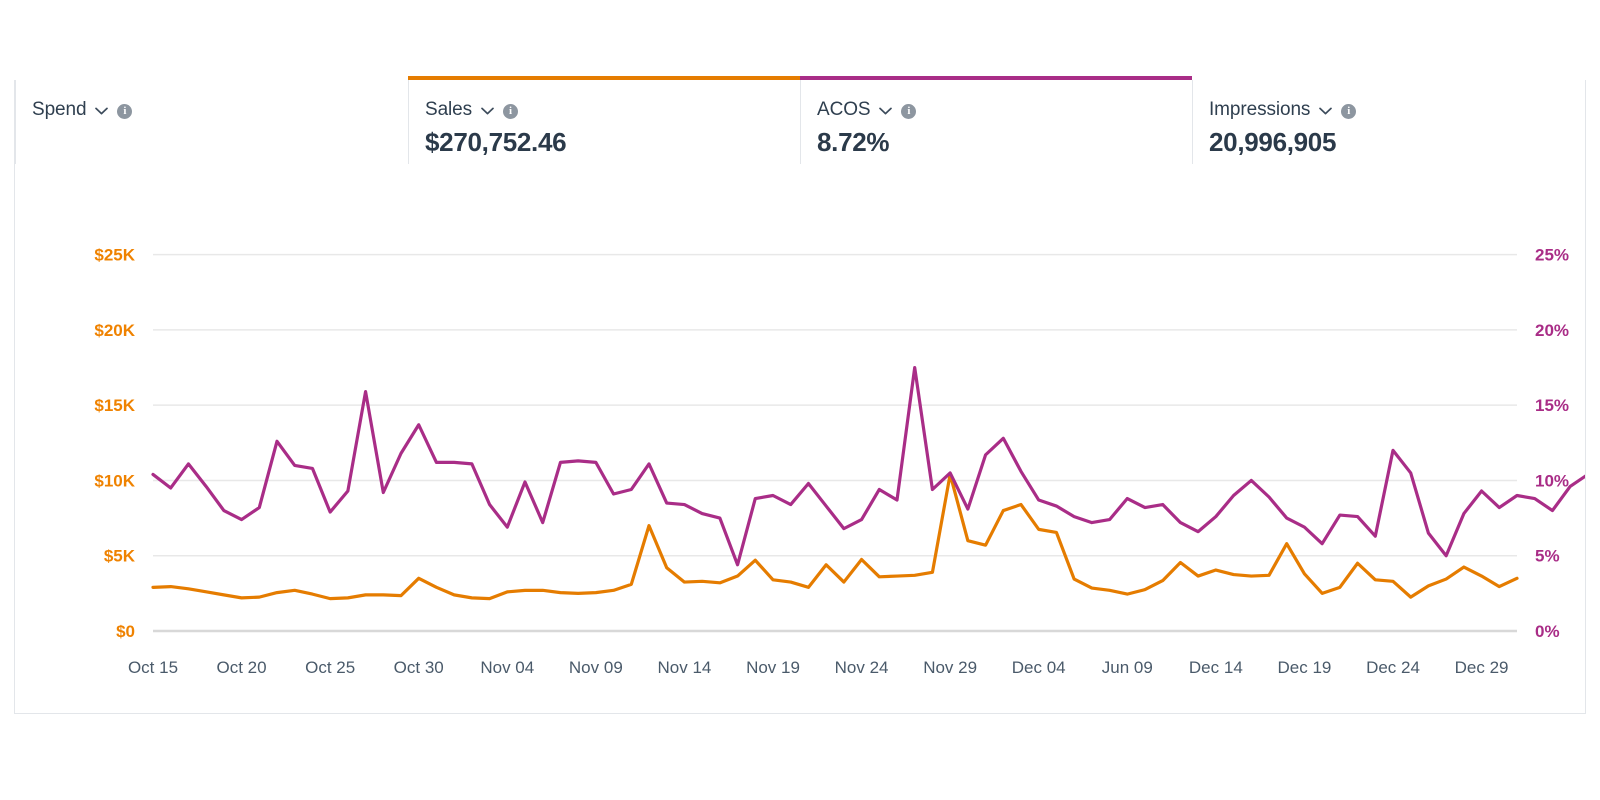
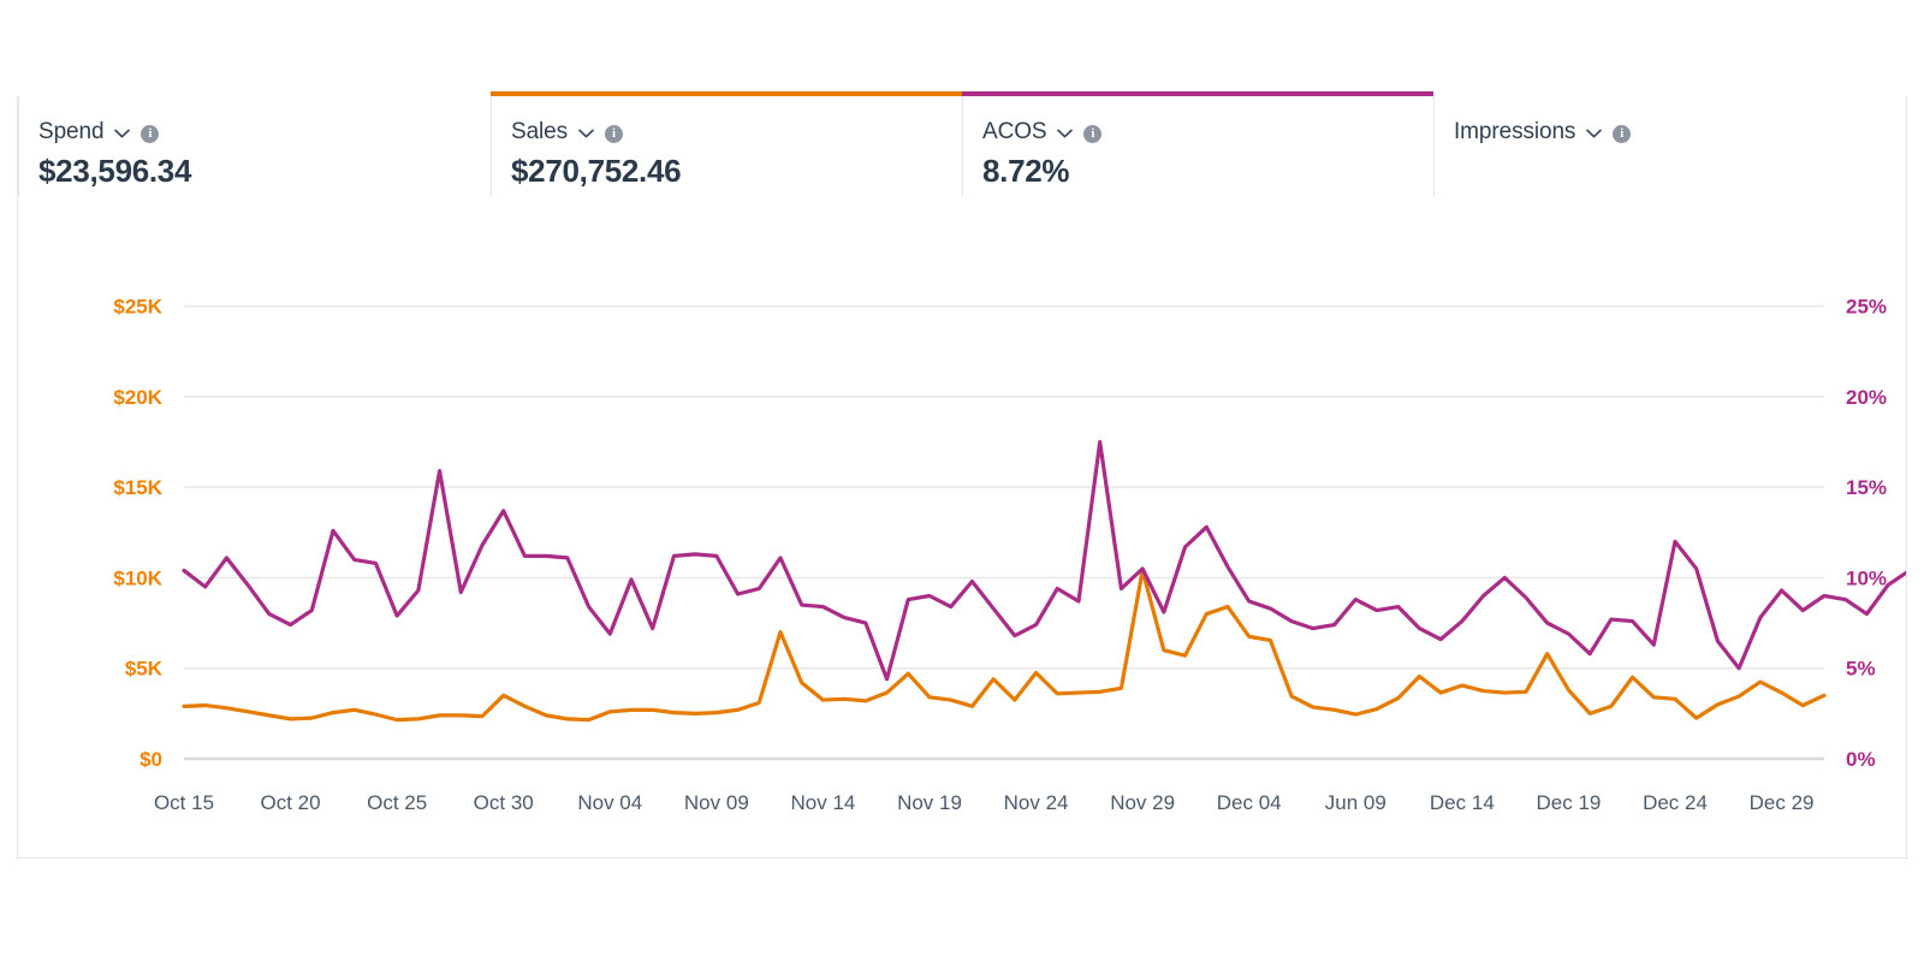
  Spend
  i
+ $23,596.34
  Sales
  i
  $270,752.46
  ACOS
  i
  8.72%
  Impressions
  i
- 20,996,905
  $0
  0%
  $5K
  5%
  $10K
  10%
  $15K
  15%
  $20K
  20%
  $25K
  25%
  Oct 15
  Oct 20
  Oct 25
  Oct 30
  Nov 04
  Nov 09
  Nov 14
  Nov 19
  Nov 24
  Nov 29
  Dec 04
  Jun 09
  Dec 14
  Dec 19
  Dec 24
  Dec 29
